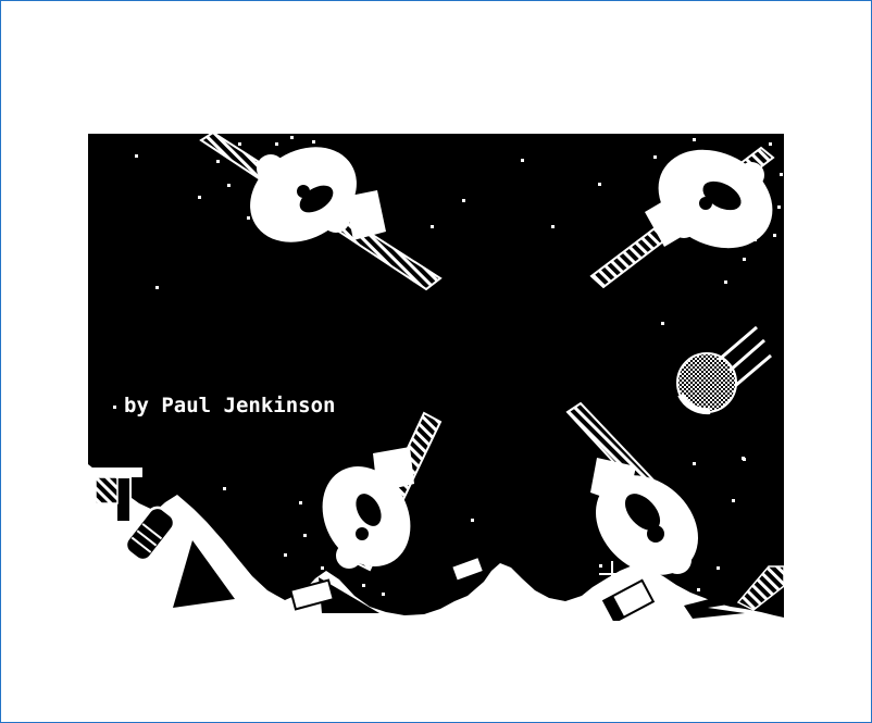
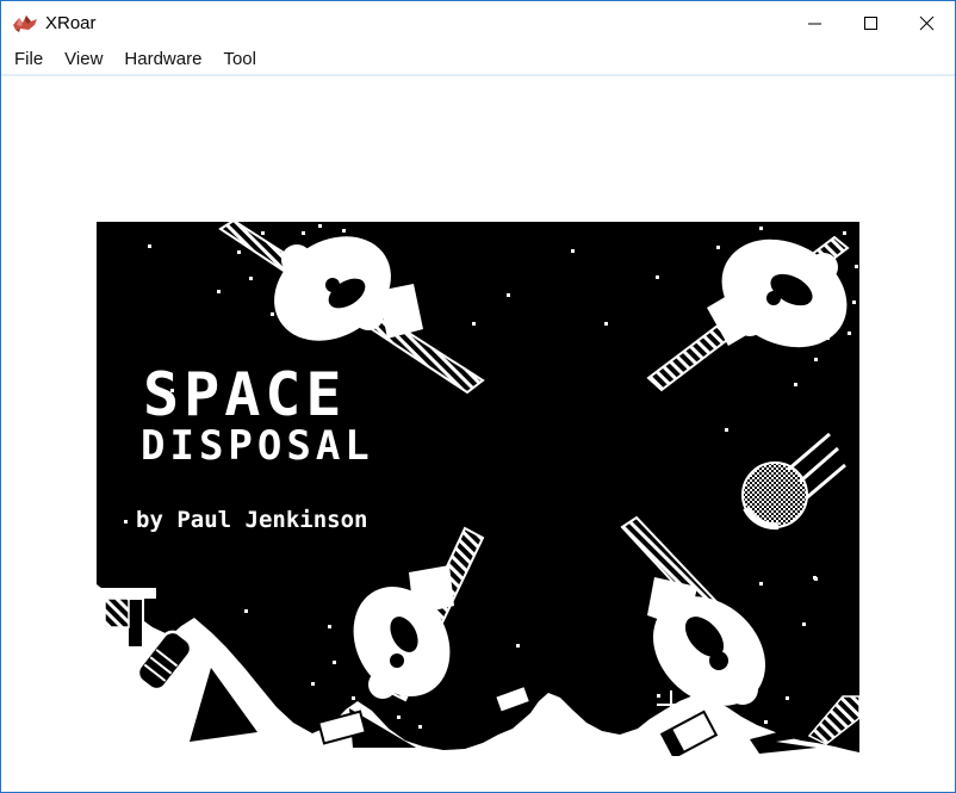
+ XRoar
+ File
+ View
+ Hardware
+ Tool
+ SPACE
+ DISPOSAL
  by Paul Jenkinson
